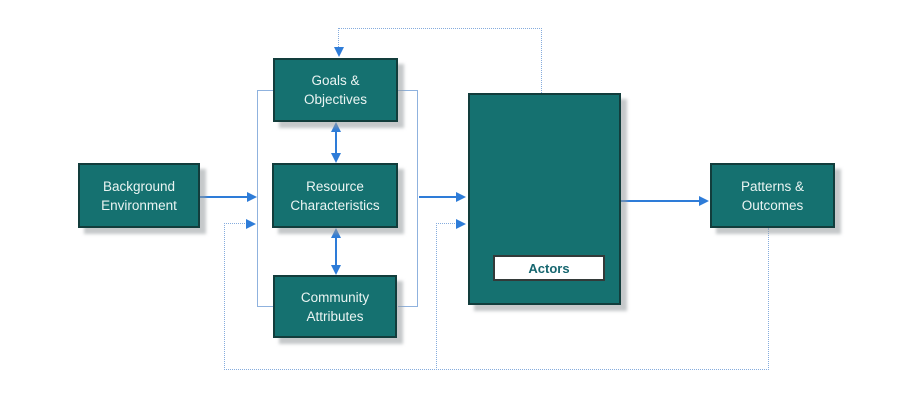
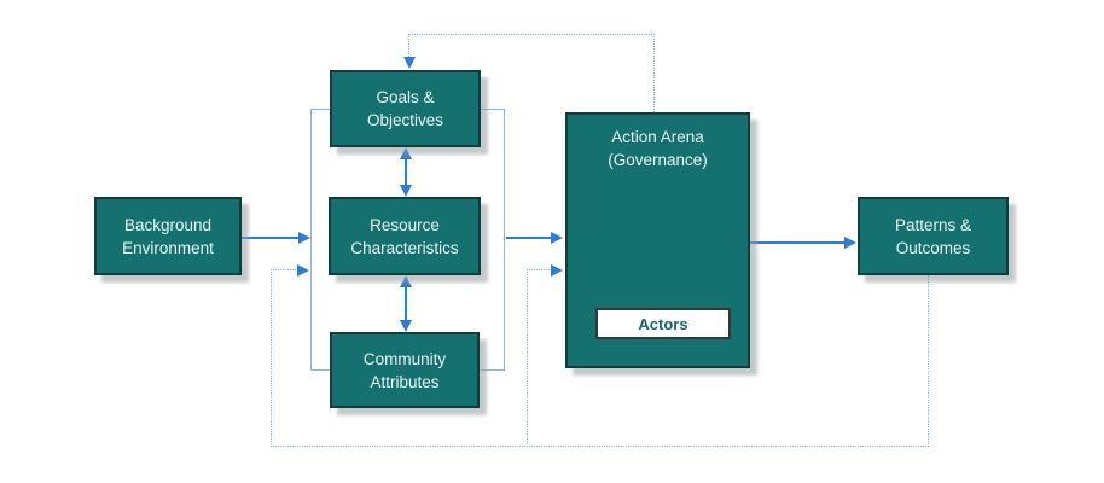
  Background
  Environment
  Goals &
  Objectives
  Resource
  Characteristics
  Community
  Attributes
+ Action Arena
+ (Governance)
  Actors
  Patterns &
  Outcomes
